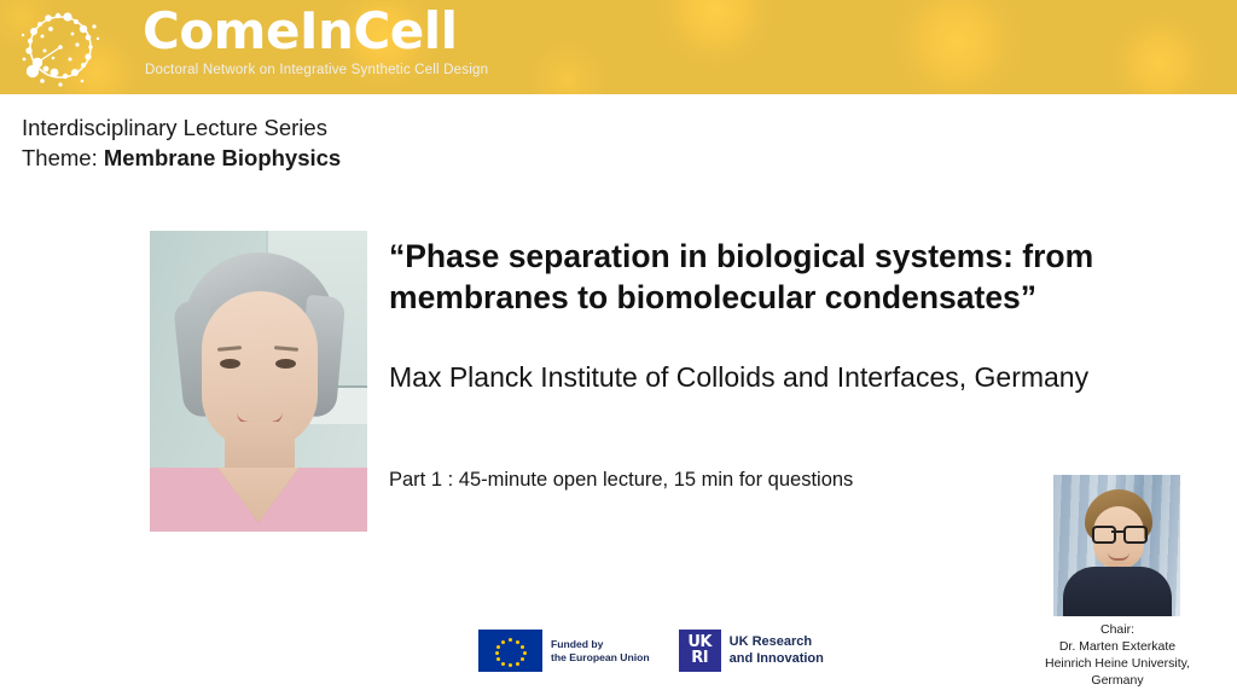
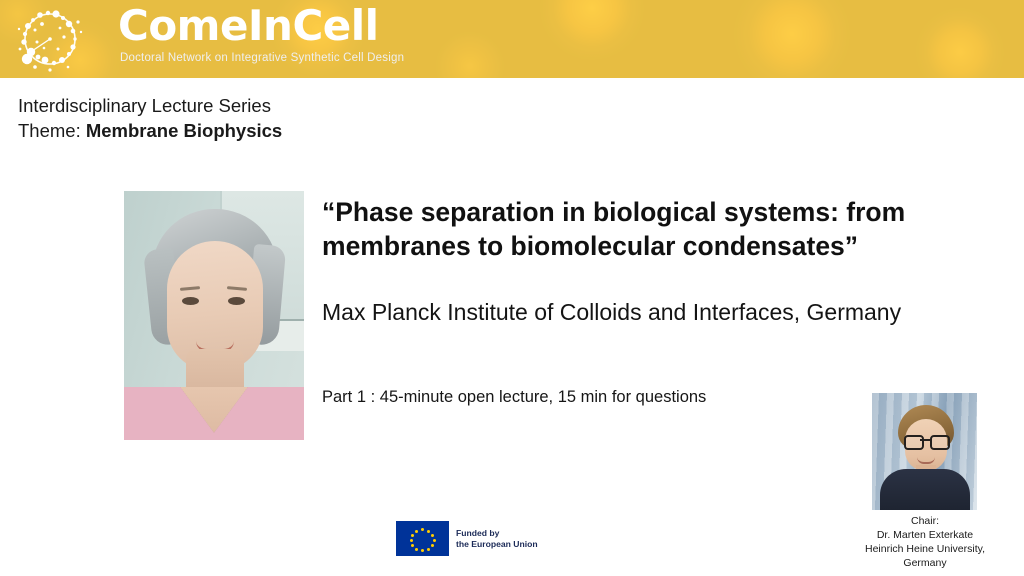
  ComeInCell
  Doctoral Network on Integrative Synthetic Cell Design
  Interdisciplinary Lecture Series
  Theme: Membrane Biophysics
  “Phase separation in biological systems: from membranes to biomolecular condensates”
  Max Planck Institute of Colloids and Interfaces, Germany
  Part 1 : 45-minute open lecture, 15 min for questions
  Chair:
  Dr. Marten Exterkate
  Heinrich Heine University,
  Germany
  Funded by
  the European Union
- UK
- RI
- UK Research
- and Innovation
